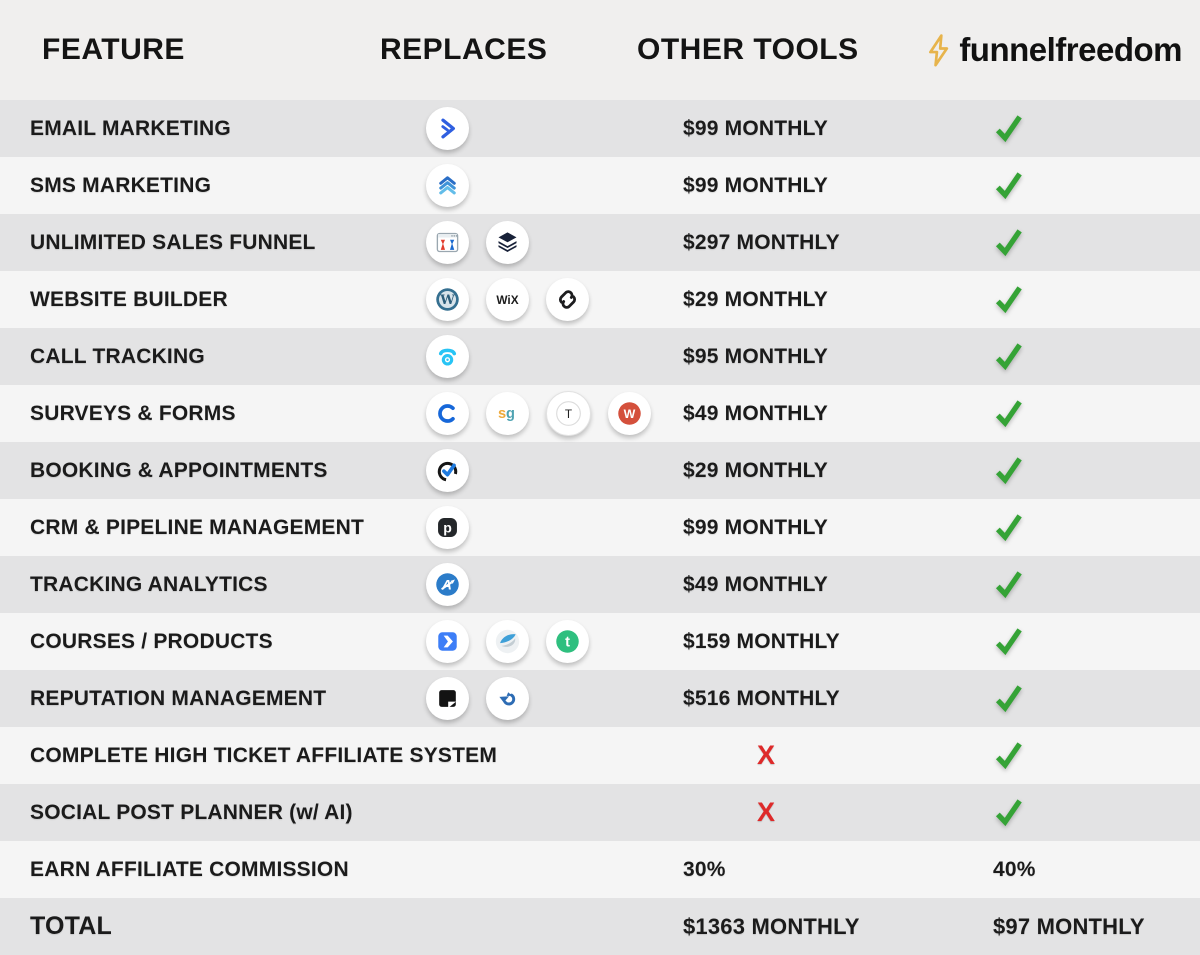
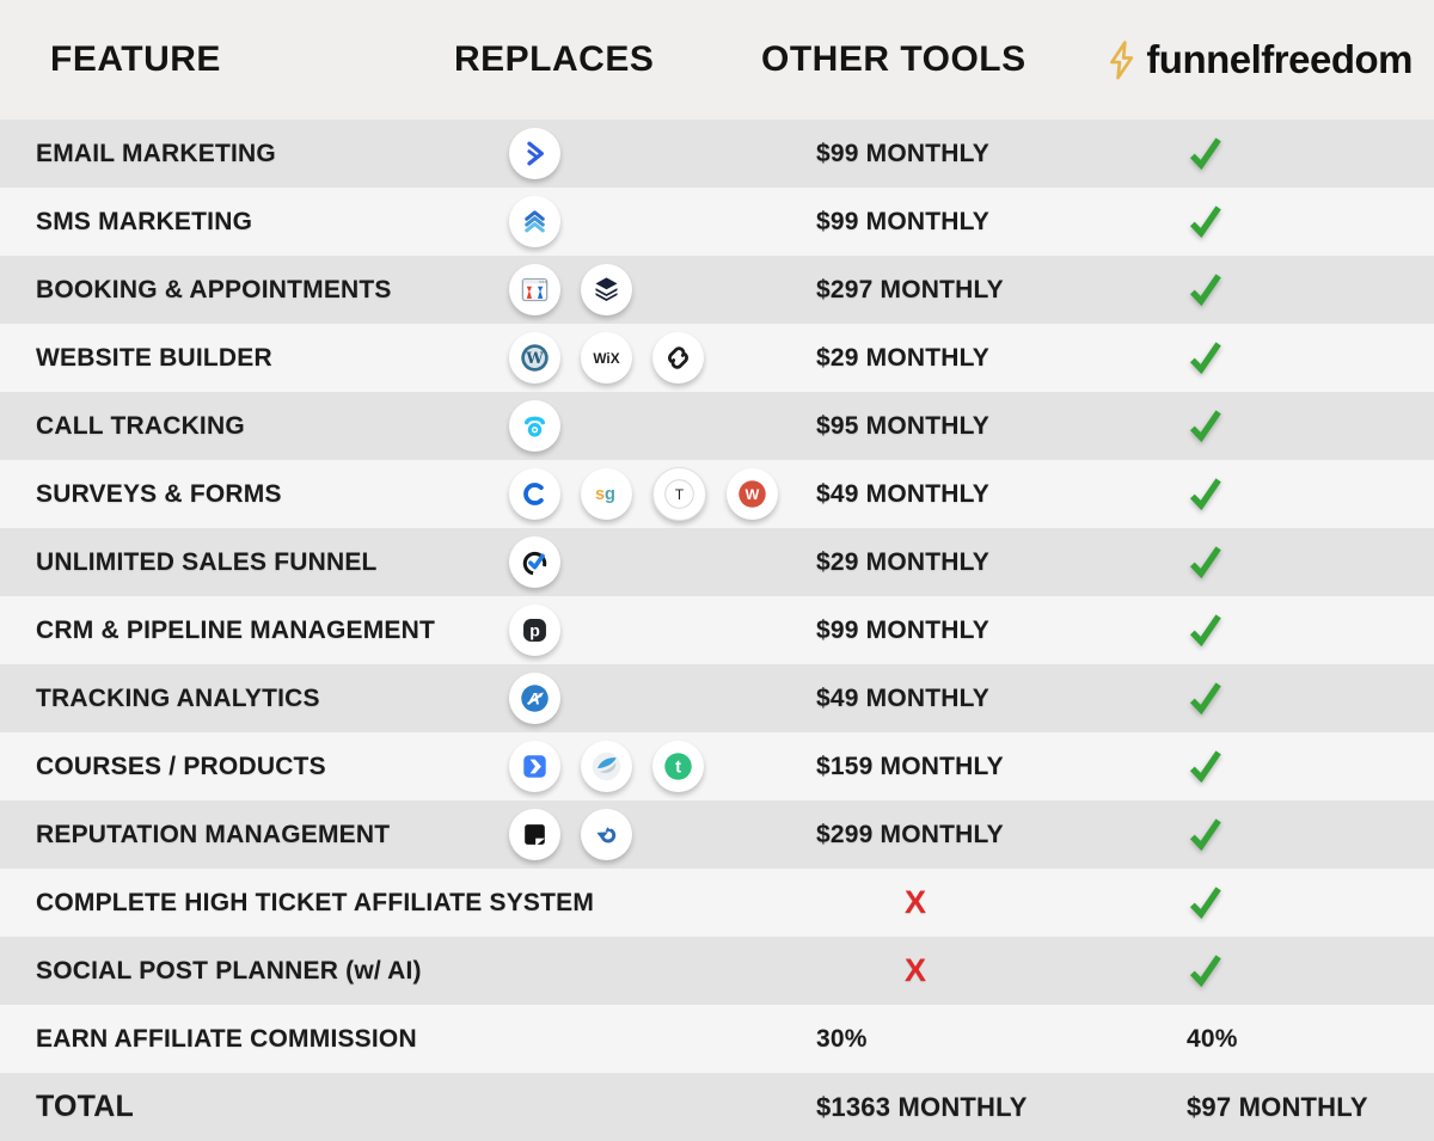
  FEATURE
  REPLACES
  OTHER TOOLS
  funnelfreedom
  EMAIL MARKETING
  $99 MONTHLY
  SMS MARKETING
  $99 MONTHLY
- UNLIMITED SALES FUNNEL
+ BOOKING & APPOINTMENTS
  $297 MONTHLY
  WEBSITE BUILDER
  W
  WiX
  $29 MONTHLY
  CALL TRACKING
  $95 MONTHLY
  SURVEYS & FORMS
  s
  g
  T
  W
  $49 MONTHLY
- BOOKING & APPOINTMENTS
+ UNLIMITED SALES FUNNEL
  $29 MONTHLY
  CRM & PIPELINE MANAGEMENT
  p
  $99 MONTHLY
  TRACKING ANALYTICS
  A
  $49 MONTHLY
  COURSES / PRODUCTS
  t
  $159 MONTHLY
  REPUTATION MANAGEMENT
- $516 MONTHLY
+ $299 MONTHLY
  COMPLETE HIGH TICKET AFFILIATE SYSTEM
  X
  SOCIAL POST PLANNER (w/ AI)
  X
  EARN AFFILIATE COMMISSION
  30%
  40%
  TOTAL
  $1363 MONTHLY
  $97 MONTHLY
